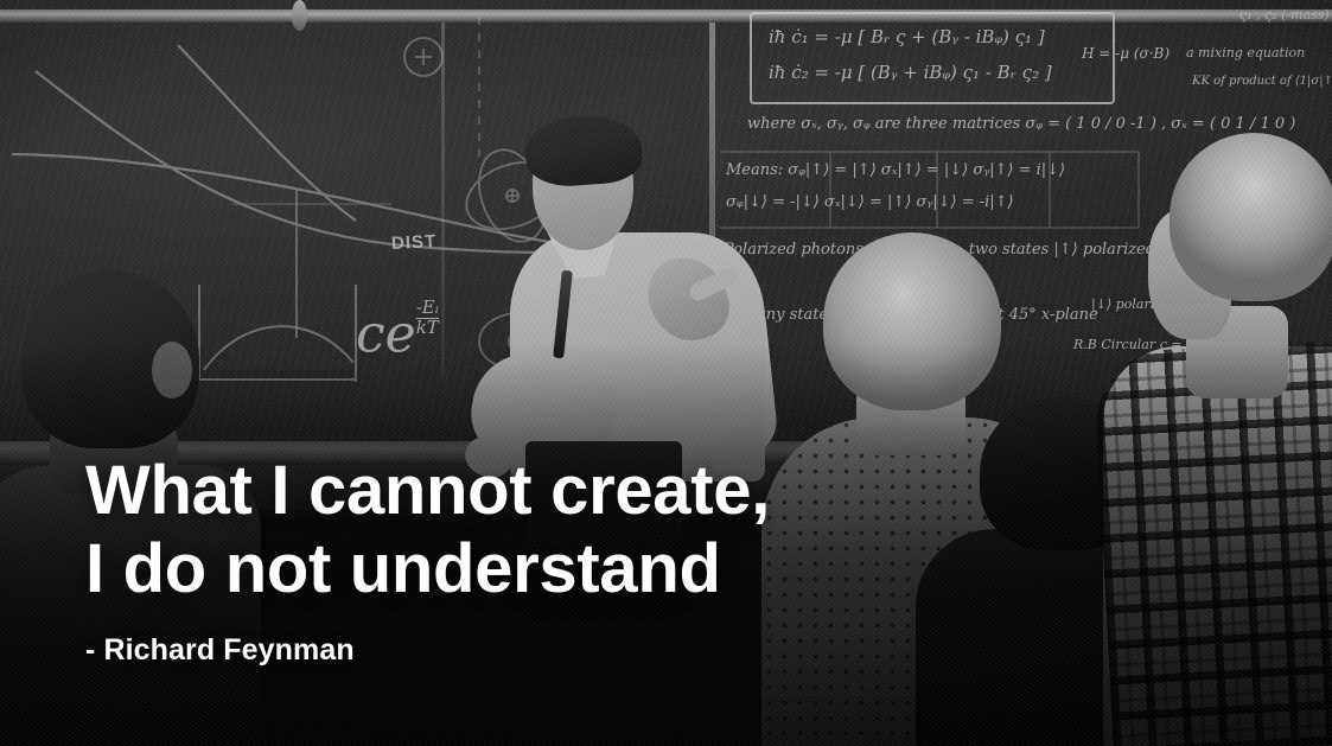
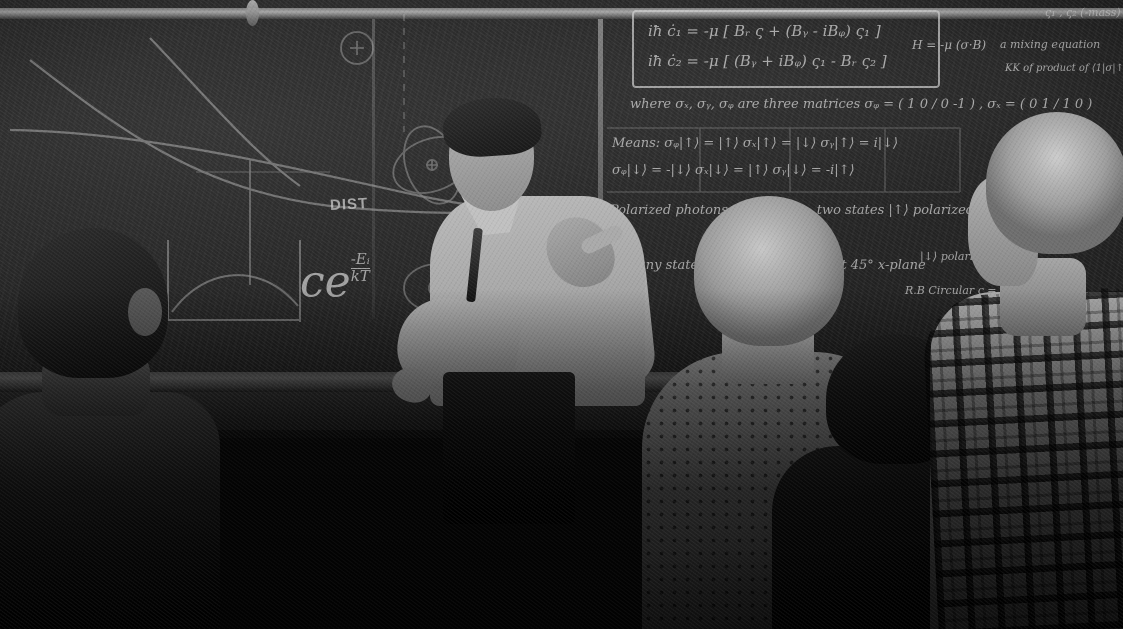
- What I cannot create,
- I do not understand
- - Richard Feynman
